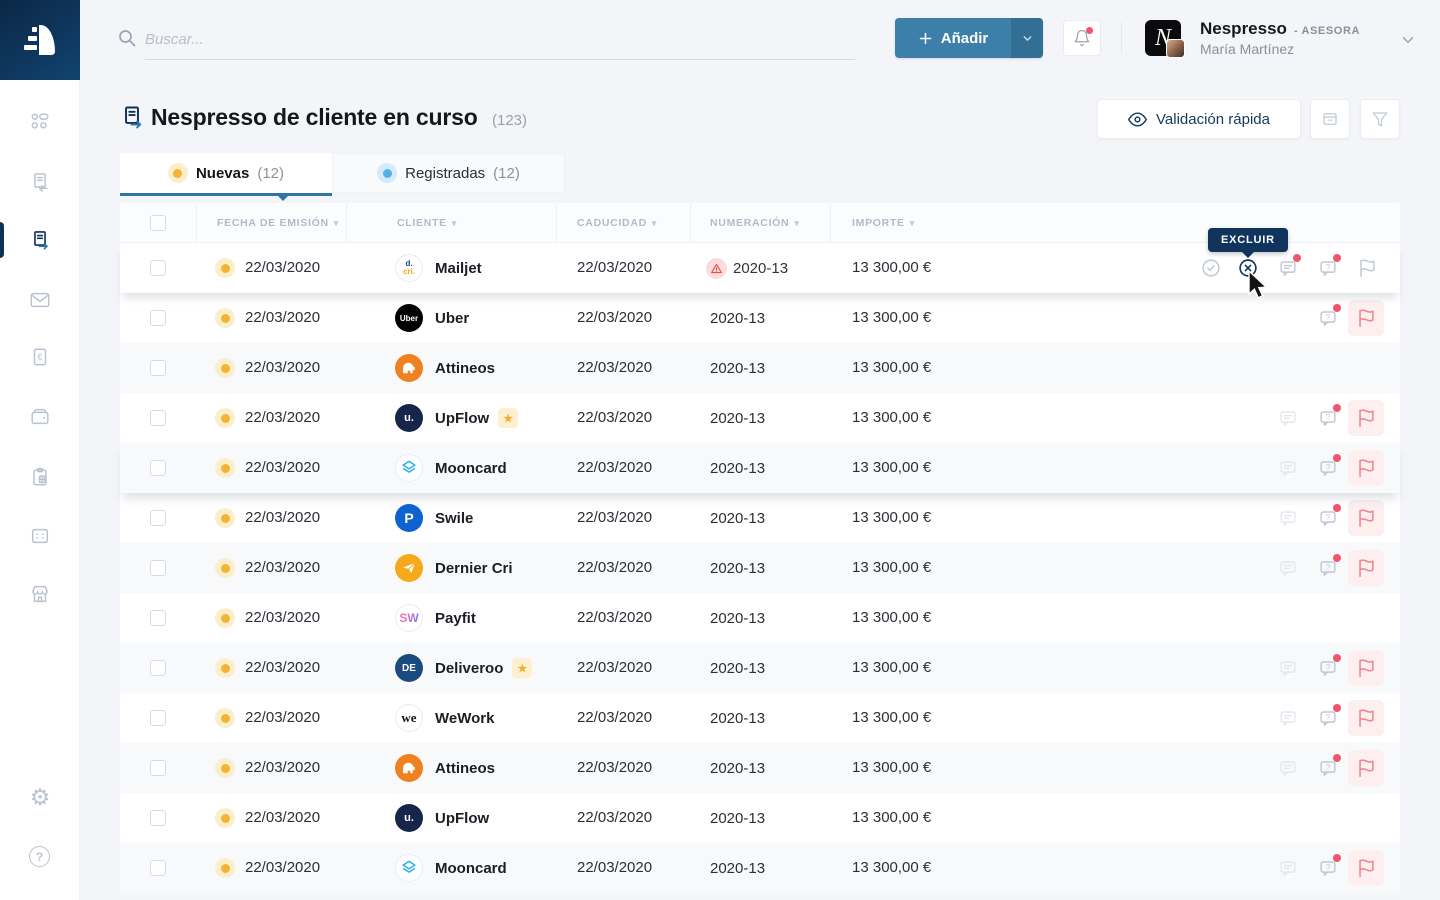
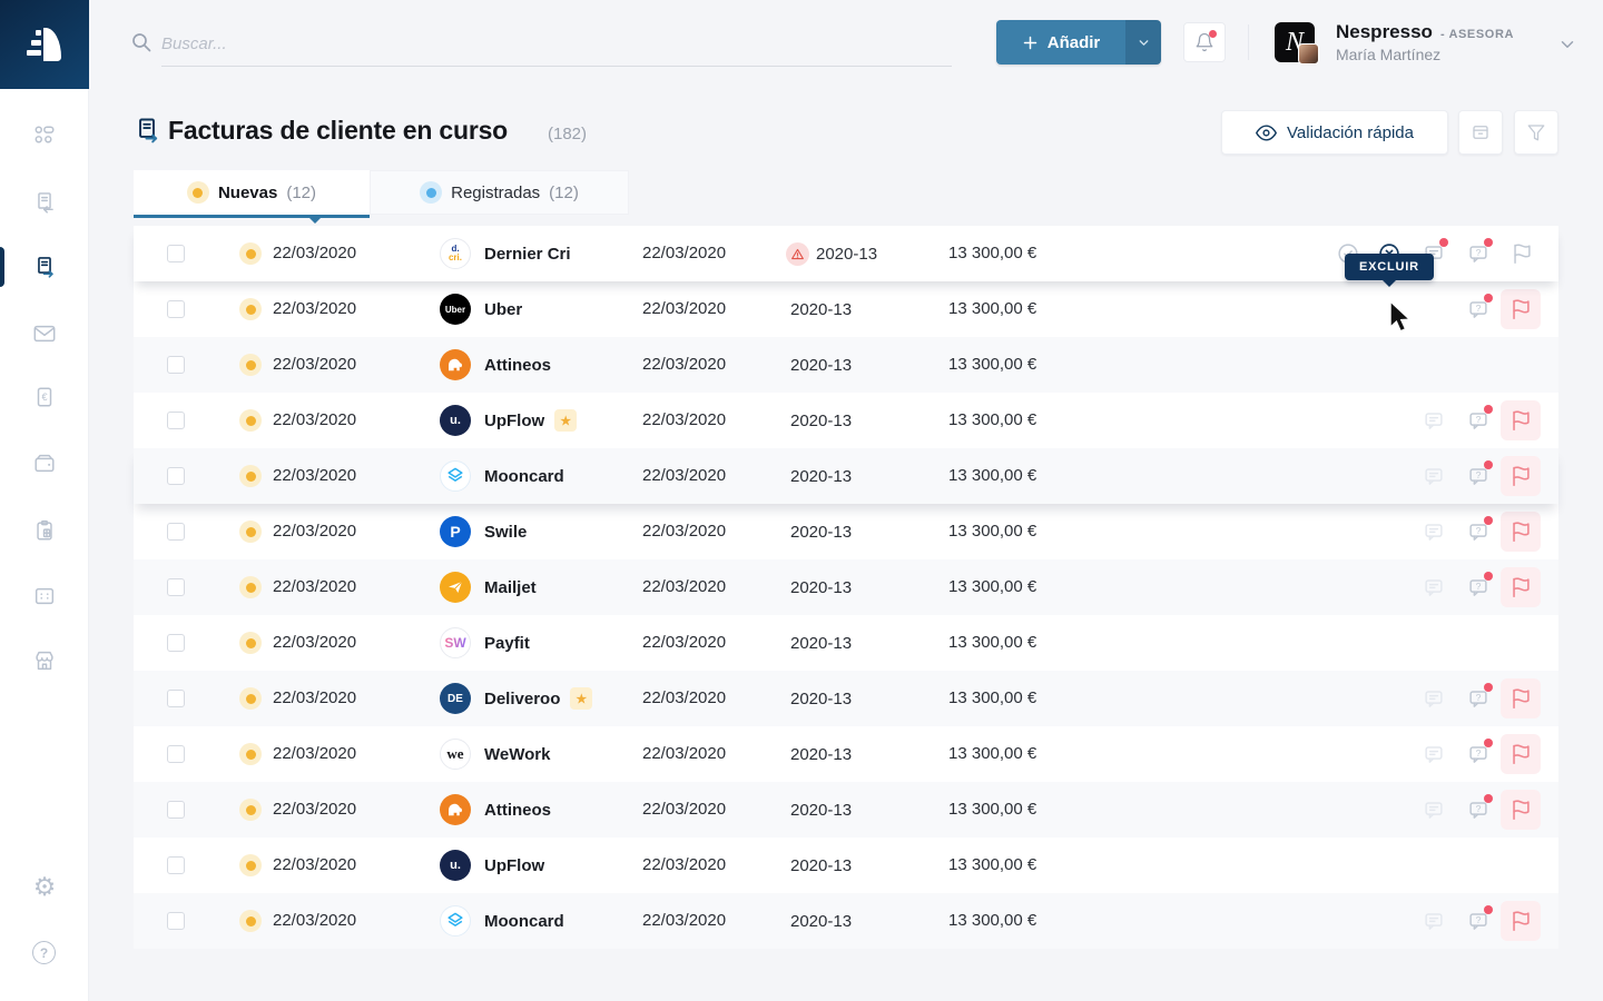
  €
  ⚙
  ?
  Buscar...
  Añadir
  N
  Nespresso
  - ASESORA
  María Martínez
- Nespresso de cliente en curso
+ Facturas de cliente en curso
- (123)
+ (182)
  Validación rápida
  Nuevas
  (12)
  Registradas
  (12)
- FECHA DE EMISIÓN
- CLIENTE
- CADUCIDAD
- NUMERACIÓN
- IMPORTE
  22/03/2020
  d.
  cri.
- Mailjet
+ Dernier Cri
  22/03/2020
  2020-13
  13 300,00 €
  ?
  22/03/2020
  Uber
  Uber
  22/03/2020
  2020-13
  13 300,00 €
  ?
  22/03/2020
  Attineos
  22/03/2020
  2020-13
  13 300,00 €
  22/03/2020
  u.
  UpFlow
  22/03/2020
  2020-13
  13 300,00 €
  ?
  22/03/2020
  Mooncard
  22/03/2020
  2020-13
  13 300,00 €
  ?
  22/03/2020
  P
  Swile
  22/03/2020
  2020-13
  13 300,00 €
  ?
  22/03/2020
- Dernier Cri
+ Mailjet
  22/03/2020
  2020-13
  13 300,00 €
  ?
  22/03/2020
  SW
  Payfit
  22/03/2020
  2020-13
  13 300,00 €
  22/03/2020
  DE
  Deliveroo
  22/03/2020
  2020-13
  13 300,00 €
  ?
  22/03/2020
  we
  WeWork
  22/03/2020
  2020-13
  13 300,00 €
  ?
  22/03/2020
  Attineos
  22/03/2020
  2020-13
  13 300,00 €
  ?
  22/03/2020
  u.
  UpFlow
  22/03/2020
  2020-13
  13 300,00 €
  22/03/2020
  Mooncard
  22/03/2020
  2020-13
  13 300,00 €
  ?
  EXCLUIR
